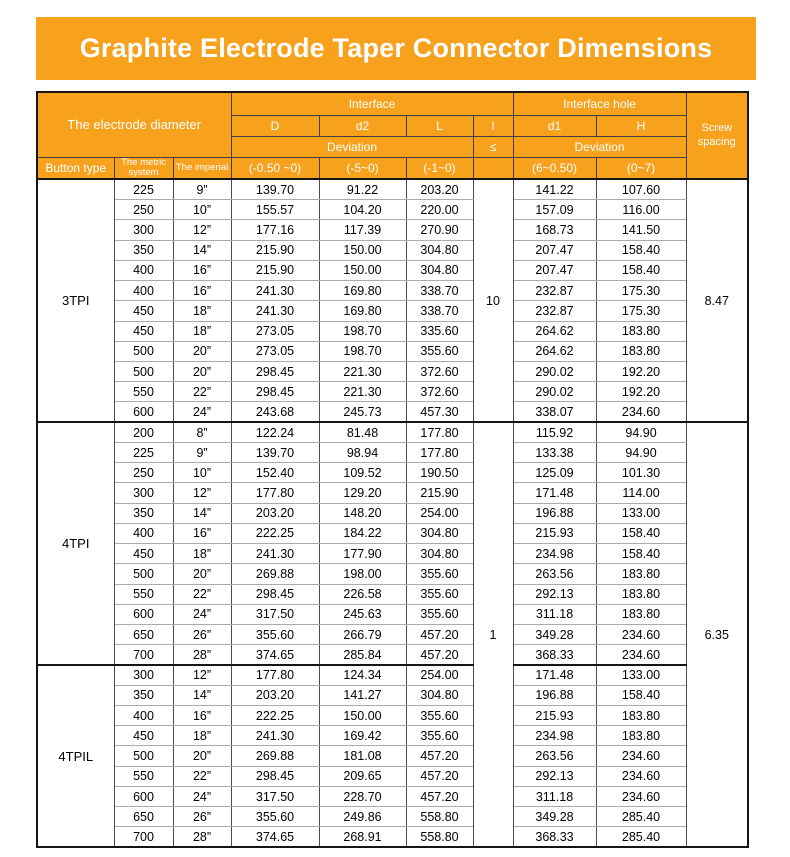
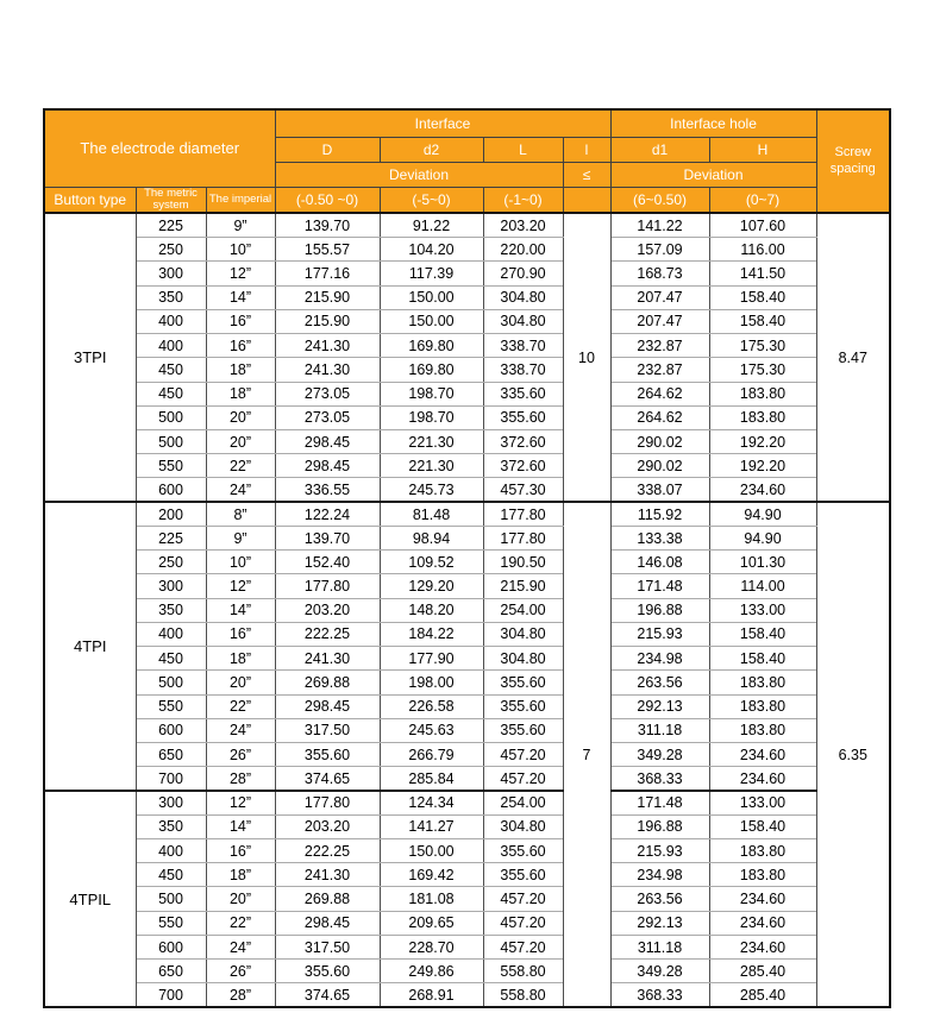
- Graphite Electrode Taper Connector Dimensions
  The electrode diameter	Interface	Interface hole	Screw spacing
  D	d2	L	l	d1	H
  Deviation	≤	Deviation
  Button type	The metric system	The imperial	(-0.50 ~0)	(-5~0)	(-1~0)		(6~0.50)	(0~7)
  3TPI	225	9”	139.70	91.22	203.20	10	141.22	107.60	8.47
  250	10”	155.57	104.20	220.00	157.09	116.00
  300	12”	177.16	117.39	270.90	168.73	141.50
  350	14”	215.90	150.00	304.80	207.47	158.40
  400	16”	215.90	150.00	304.80	207.47	158.40
  400	16”	241.30	169.80	338.70	232.87	175.30
  450	18”	241.30	169.80	338.70	232.87	175.30
  450	18”	273.05	198.70	335.60	264.62	183.80
  500	20”	273.05	198.70	355.60	264.62	183.80
  500	20”	298.45	221.30	372.60	290.02	192.20
  550	22”	298.45	221.30	372.60	290.02	192.20
- 600	24”	243.68	245.73	457.30	338.07	234.60
+ 600	24”	336.55	245.73	457.30	338.07	234.60
- 4TPI	200	8”	122.24	81.48	177.80	1	115.92	94.90	6.35
+ 4TPI	200	8”	122.24	81.48	177.80	7	115.92	94.90	6.35
  225	9”	139.70	98.94	177.80	133.38	94.90
- 250	10”	152.40	109.52	190.50	125.09	101.30
+ 250	10”	152.40	109.52	190.50	146.08	101.30
  300	12”	177.80	129.20	215.90	171.48	114.00
  350	14”	203.20	148.20	254.00	196.88	133.00
  400	16”	222.25	184.22	304.80	215.93	158.40
  450	18”	241.30	177.90	304.80	234.98	158.40
  500	20”	269.88	198.00	355.60	263.56	183.80
  550	22”	298.45	226.58	355.60	292.13	183.80
  600	24”	317.50	245.63	355.60	311.18	183.80
  650	26”	355.60	266.79	457.20	349.28	234.60
  700	28”	374.65	285.84	457.20	368.33	234.60
  4TPIL	300	12”	177.80	124.34	254.00	171.48	133.00
  350	14”	203.20	141.27	304.80	196.88	158.40
  400	16”	222.25	150.00	355.60	215.93	183.80
  450	18”	241.30	169.42	355.60	234.98	183.80
  500	20”	269.88	181.08	457.20	263.56	234.60
  550	22”	298.45	209.65	457.20	292.13	234.60
  600	24”	317.50	228.70	457.20	311.18	234.60
  650	26”	355.60	249.86	558.80	349.28	285.40
  700	28”	374.65	268.91	558.80	368.33	285.40
